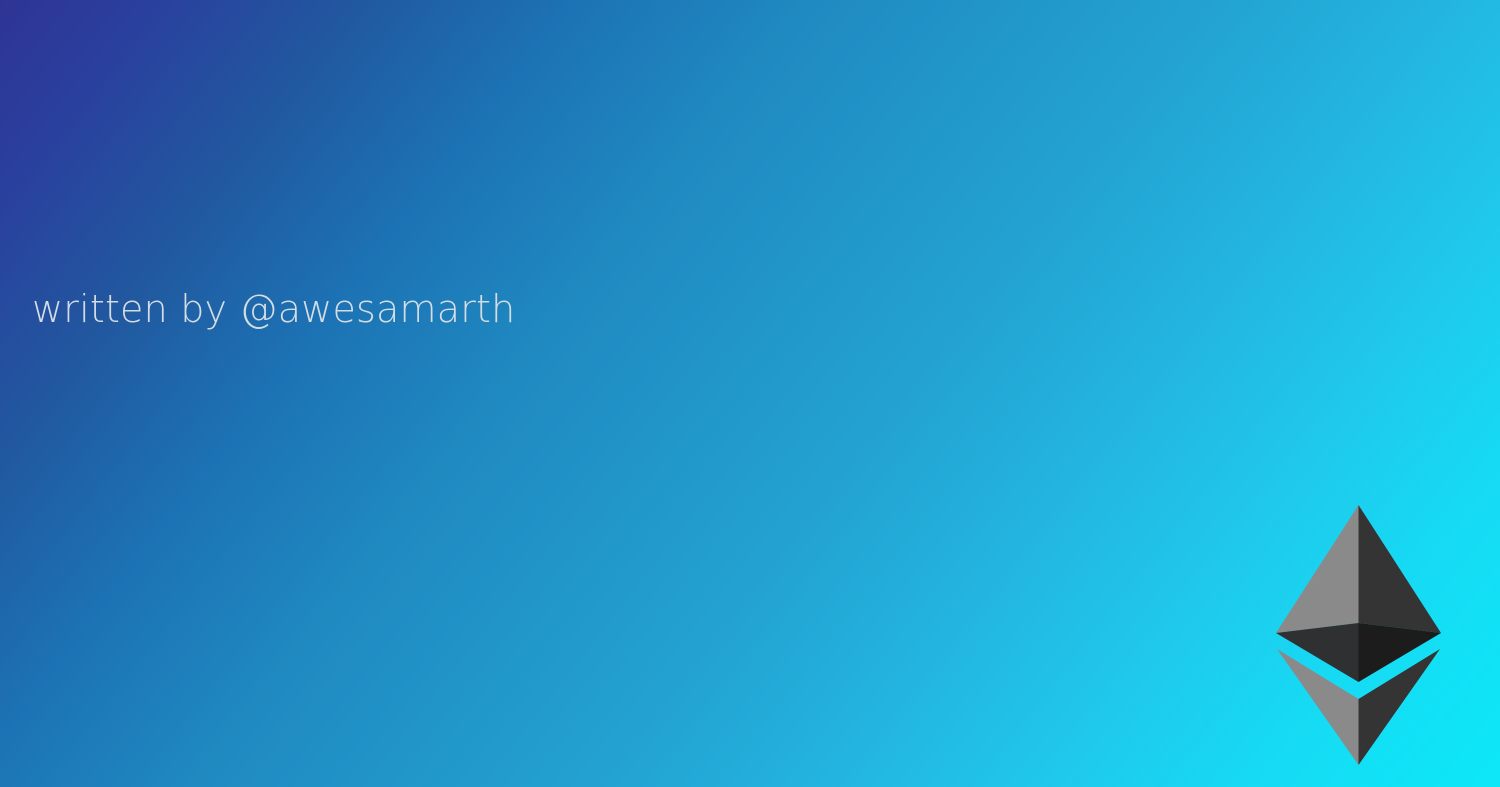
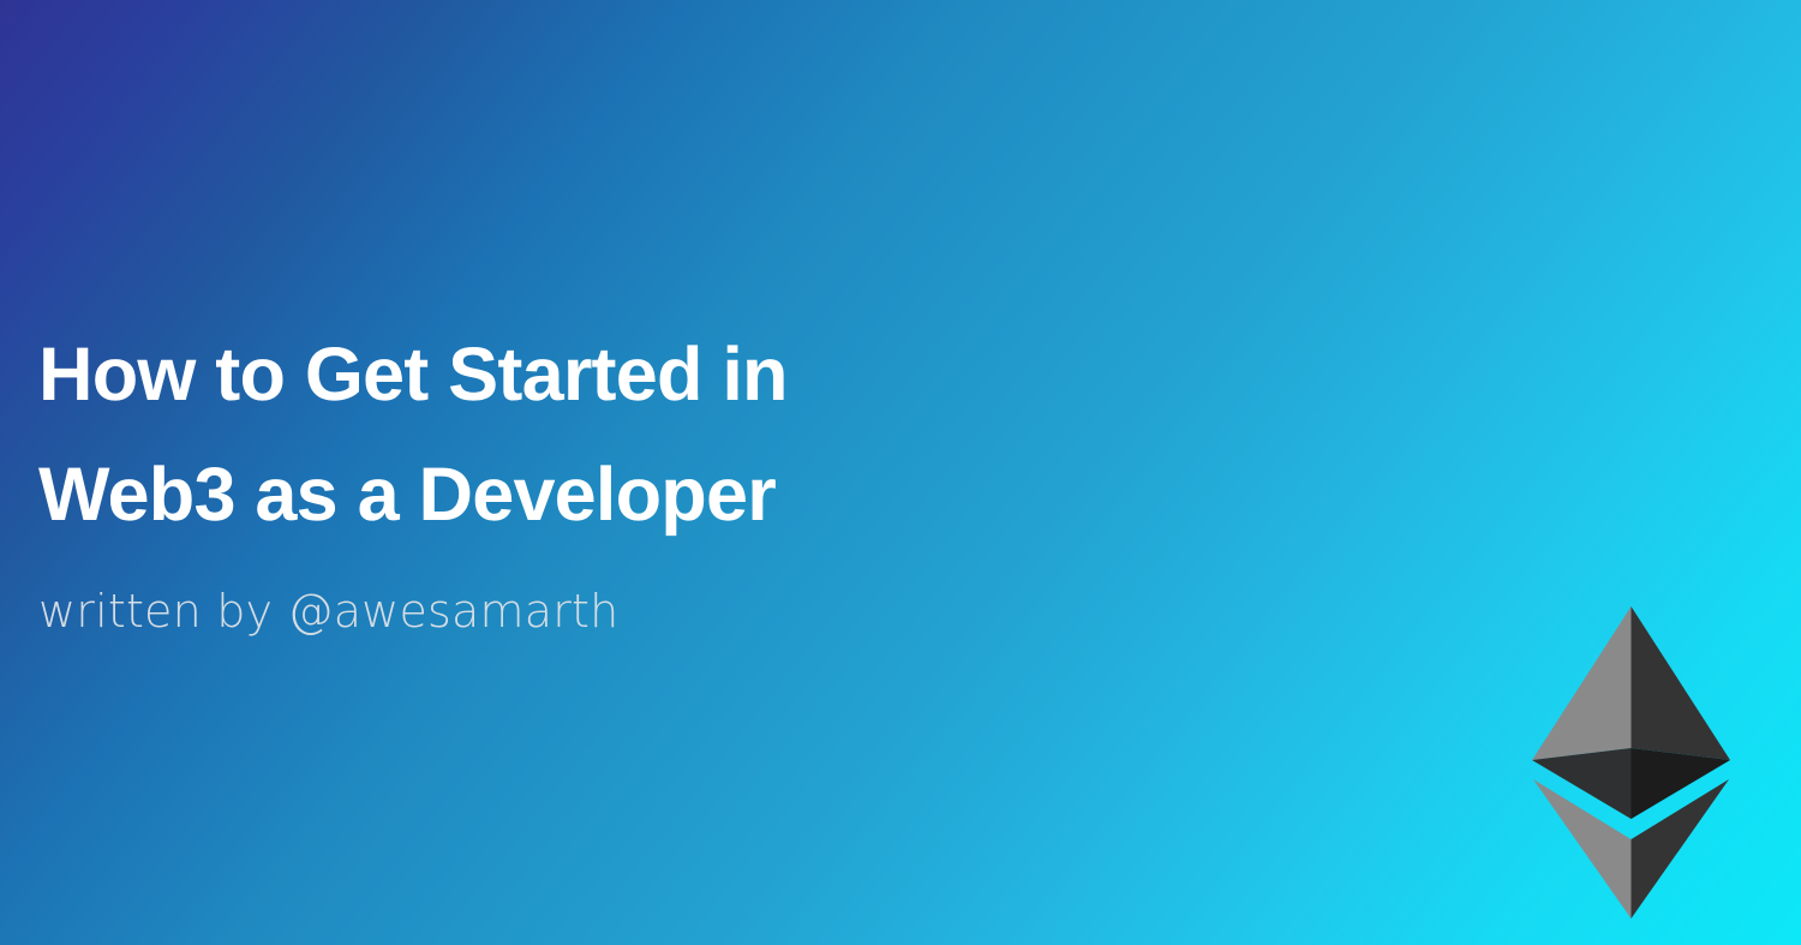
+ How to Get Started in
+ Web3 as a Developer
  written by @awesamarth
